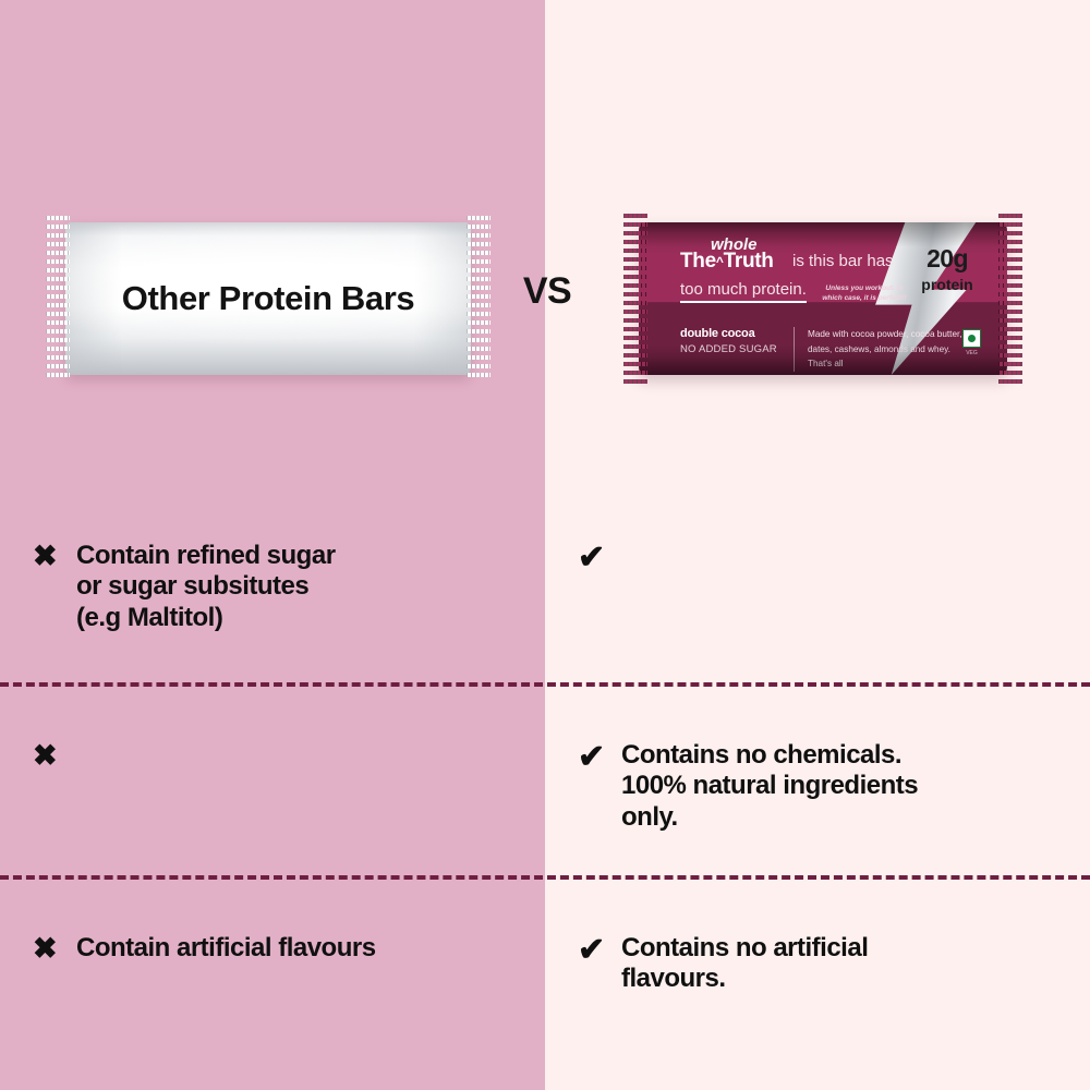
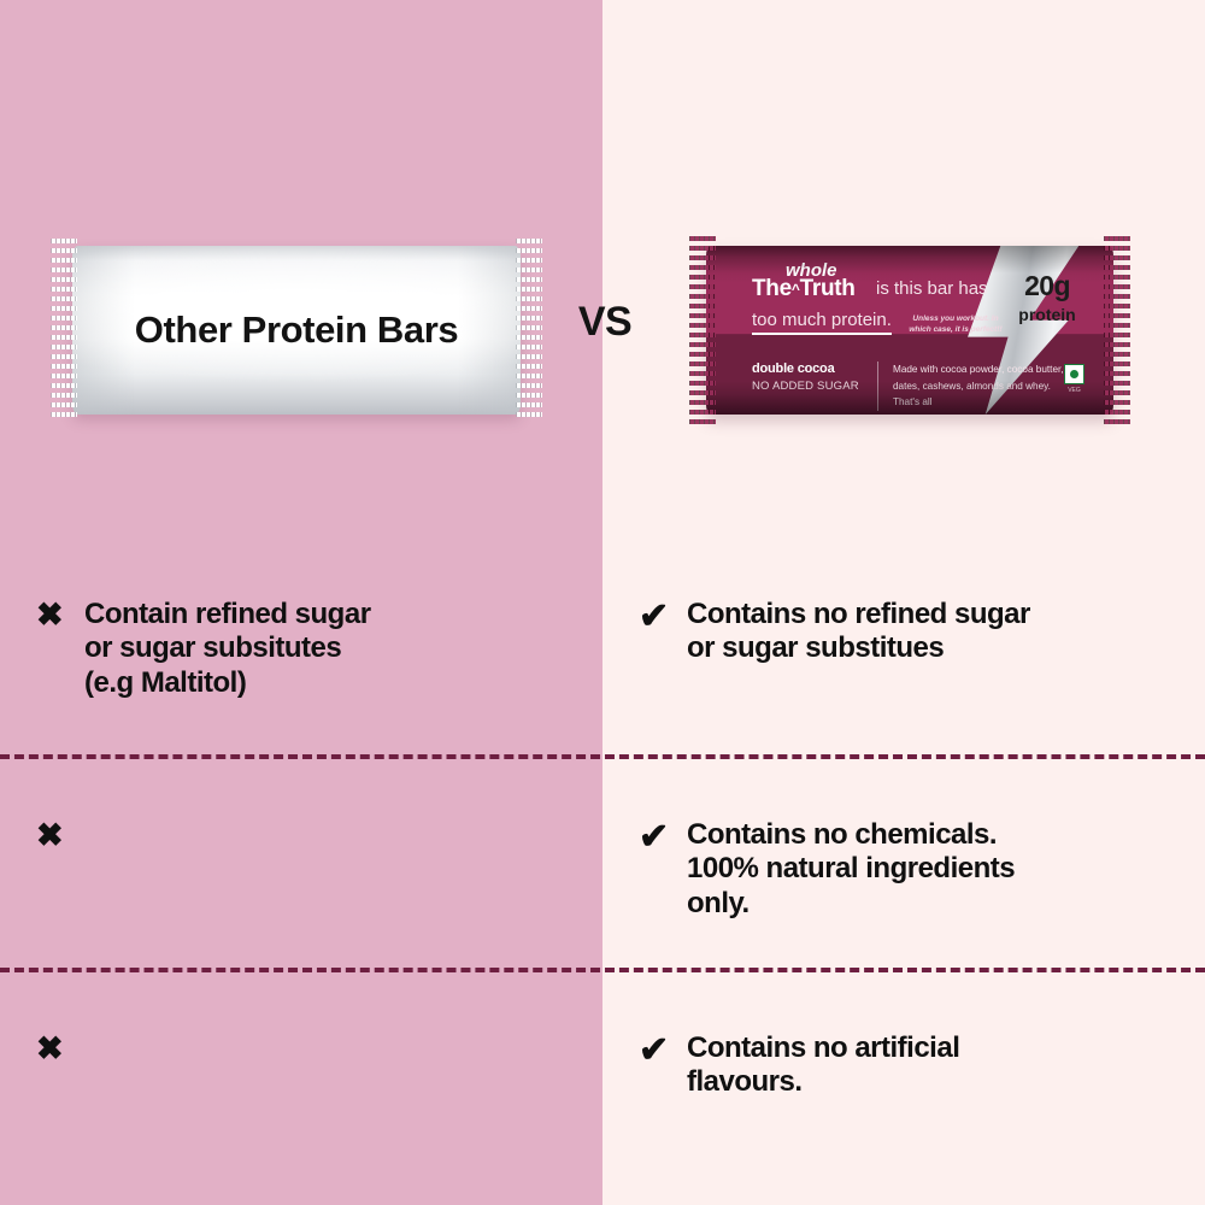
  Other Protein Bars
  VS
  ✖
  Contain refined sugar
  or sugar subsitutes
  (e.g Maltitol)
  ✔
+ Contains no refined sugar
+ or sugar substitues
  ✖
  ✔
  Contains no chemicals.
  100% natural ingredients
  only.
  ✖
- Contain artificial flavours
  ✔
  Contains no artificial
  flavours.
